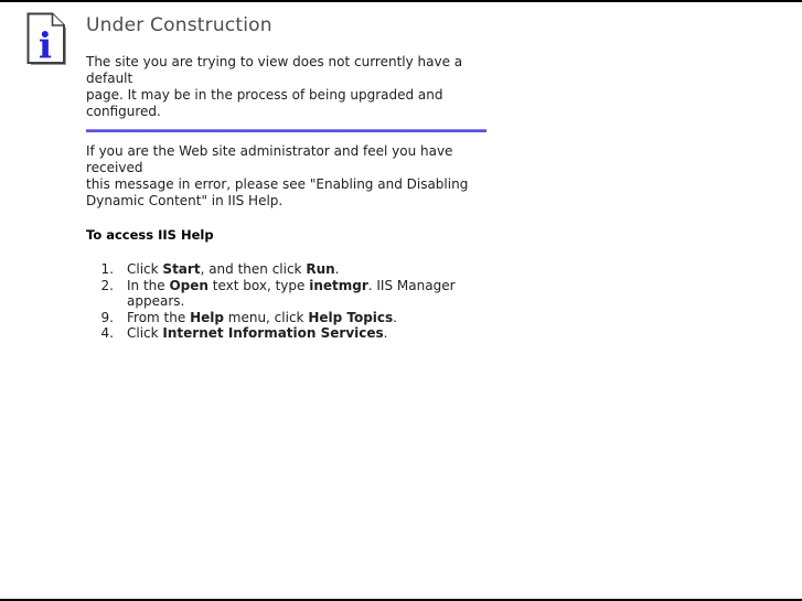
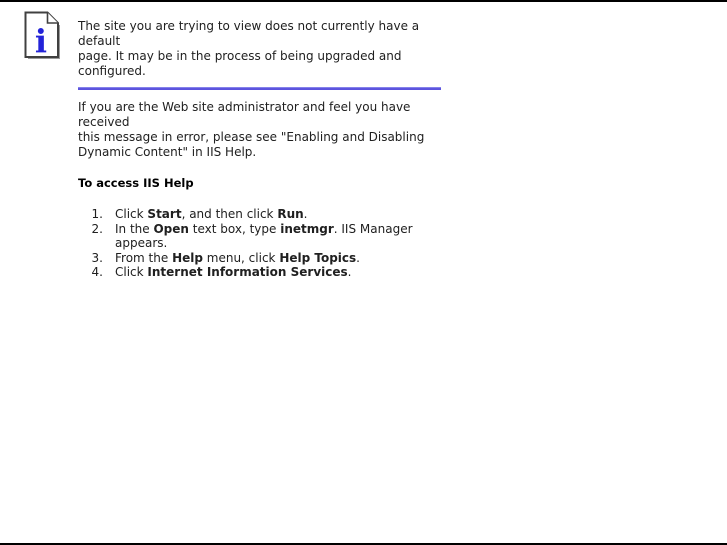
  i
- Under Construction
  The site you are trying to view does not currently have a default
  page. It may be in the process of being upgraded and
  configured.
  If you are the Web site administrator and feel you have received
  this message in error, please see "Enabling and Disabling
  Dynamic Content" in IIS Help.
  To access IIS Help
  1.
  Click Start, and then click Run.
  2.
  In the Open text box, type inetmgr. IIS Manager
  appears.
- 9.
+ 3.
  From the Help menu, click Help Topics.
  4.
  Click Internet Information Services.
